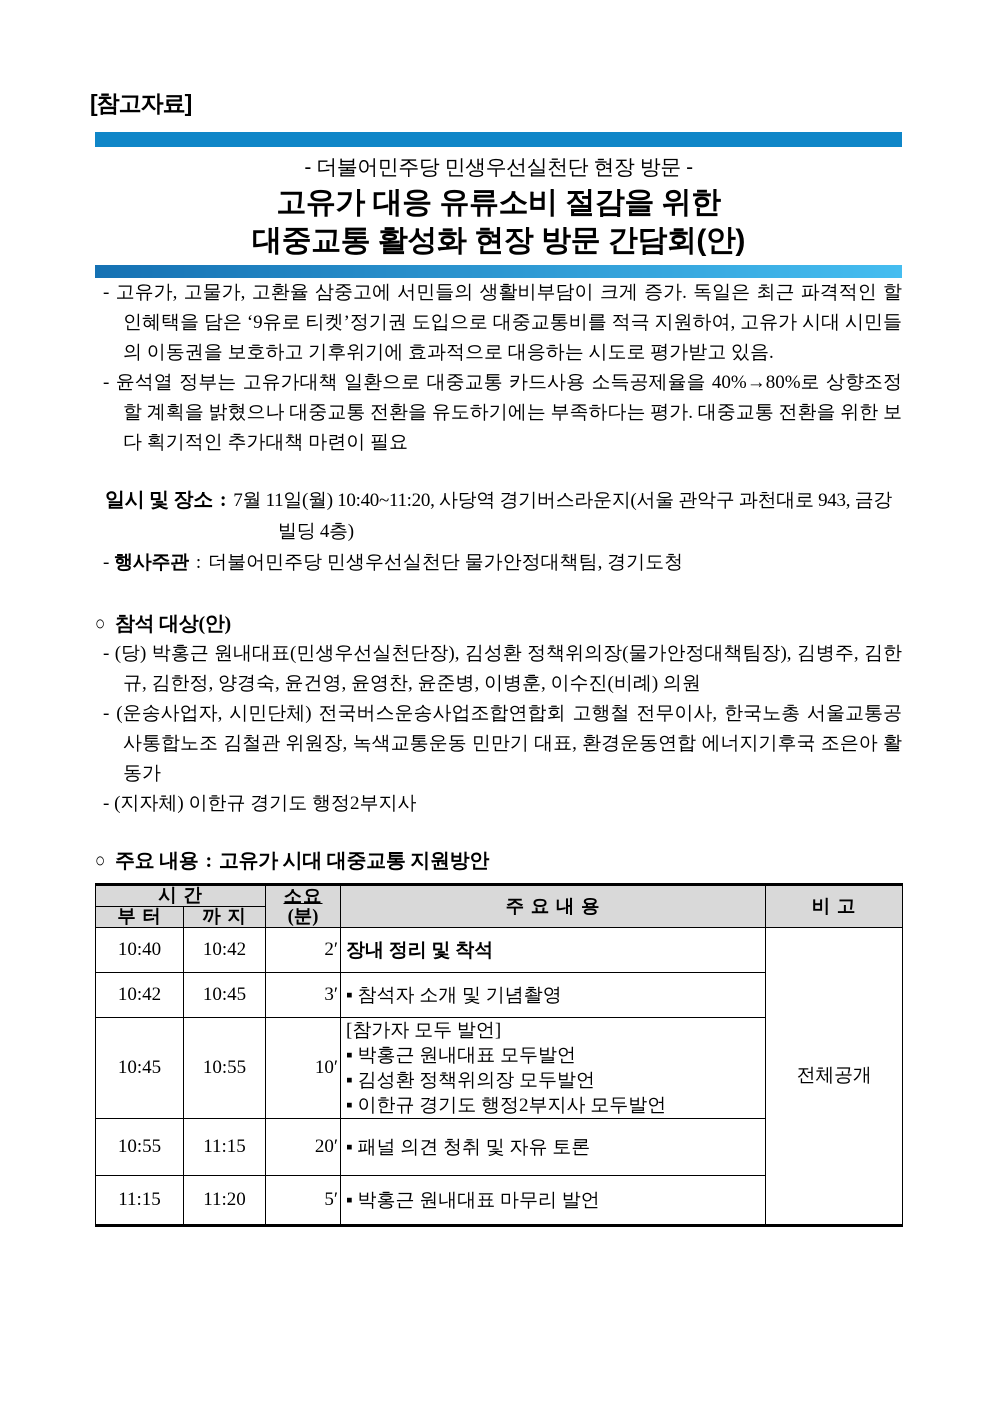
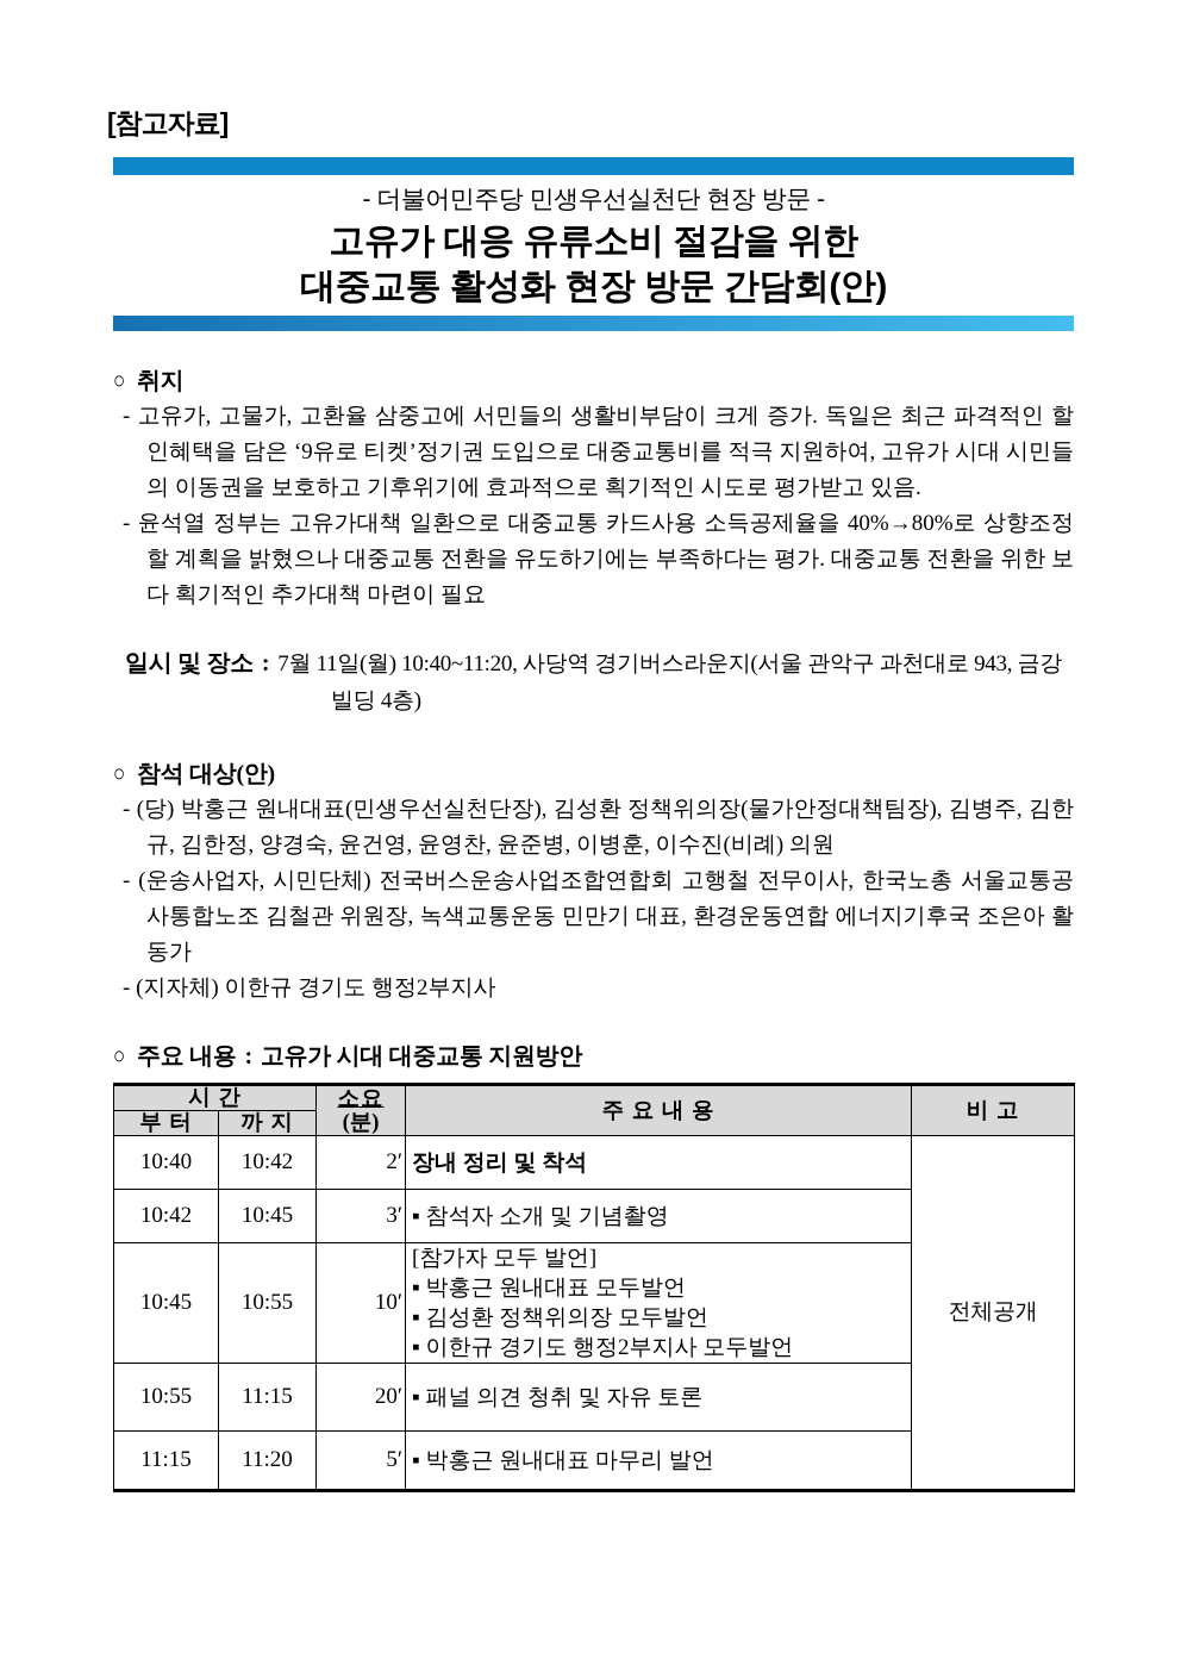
  [참고자료]
  - 더불어민주당 민생우선실천단 현장 방문 -
  고유가 대응 유류소비 절감을 위한
  대중교통 활성화 현장 방문 간담회(안)
+ ○ 취지
- - 고유가, 고물가, 고환율 삼중고에 서민들의 생활비부담이 크게 증가. 독일은 최근 파격적인 할인혜택을 담은 ‘9유로 티켓’정기권 도입으로 대중교통비를 적극 지원하여, 고유가 시대 시민들의 이동권을 보호하고 기후위기에 효과적으로 대응하는 시도로 평가받고 있음.
+ - 고유가, 고물가, 고환율 삼중고에 서민들의 생활비부담이 크게 증가. 독일은 최근 파격적인 할인혜택을 담은 ‘9유로 티켓’정기권 도입으로 대중교통비를 적극 지원하여, 고유가 시대 시민들의 이동권을 보호하고 기후위기에 효과적으로 획기적인 시도로 평가받고 있음.
  - 윤석열 정부는 고유가대책 일환으로 대중교통 카드사용 소득공제율을 40%→80%로 상향조정할 계획을 밝혔으나 대중교통 전환을 유도하기에는 부족하다는 평가. 대중교통 전환을 위한 보다 획기적인 추가대책 마련이 필요
  일시 및 장소 : 7월 11일(월) 10:40~11:20, 사당역 경기버스라운지(서울 관악구 과천대로 943, 금강빌딩 4층)
- - 행사주관 : 더불어민주당 민생우선실천단 물가안정대책팀, 경기도청
  ○ 참석 대상(안)
  - (당) 박홍근 원내대표(민생우선실천단장), 김성환 정책위의장(물가안정대책팀장), 김병주, 김한규, 김한정, 양경숙, 윤건영, 윤영찬, 윤준병, 이병훈, 이수진(비례) 의원
  - (운송사업자, 시민단체) 전국버스운송사업조합연합회 고행철 전무이사, 한국노총 서울교통공사통합노조 김철관 위원장, 녹색교통운동 민만기 대표, 환경운동연합 에너지기후국 조은아 활동가
  - (지자체) 이한규 경기도 행정2부지사
  ○ 주요 내용 : 고유가 시대 대중교통 지원방안
  시 간	소요 (분)	주 요 내 용	비 고
  부 터	까 지
  10:40	10:42	2′	장내 정리 및 착석	전체공개
  10:42	10:45	3′	▪ 참석자 소개 및 기념촬영
  10:45	10:55	10′	[참가자 모두 발언]▪ 박홍근 원내대표 모두발언▪ 김성환 정책위의장 모두발언▪ 이한규 경기도 행정2부지사 모두발언
  10:55	11:15	20′	▪ 패널 의견 청취 및 자유 토론
  11:15	11:20	5′	▪ 박홍근 원내대표 마무리 발언
